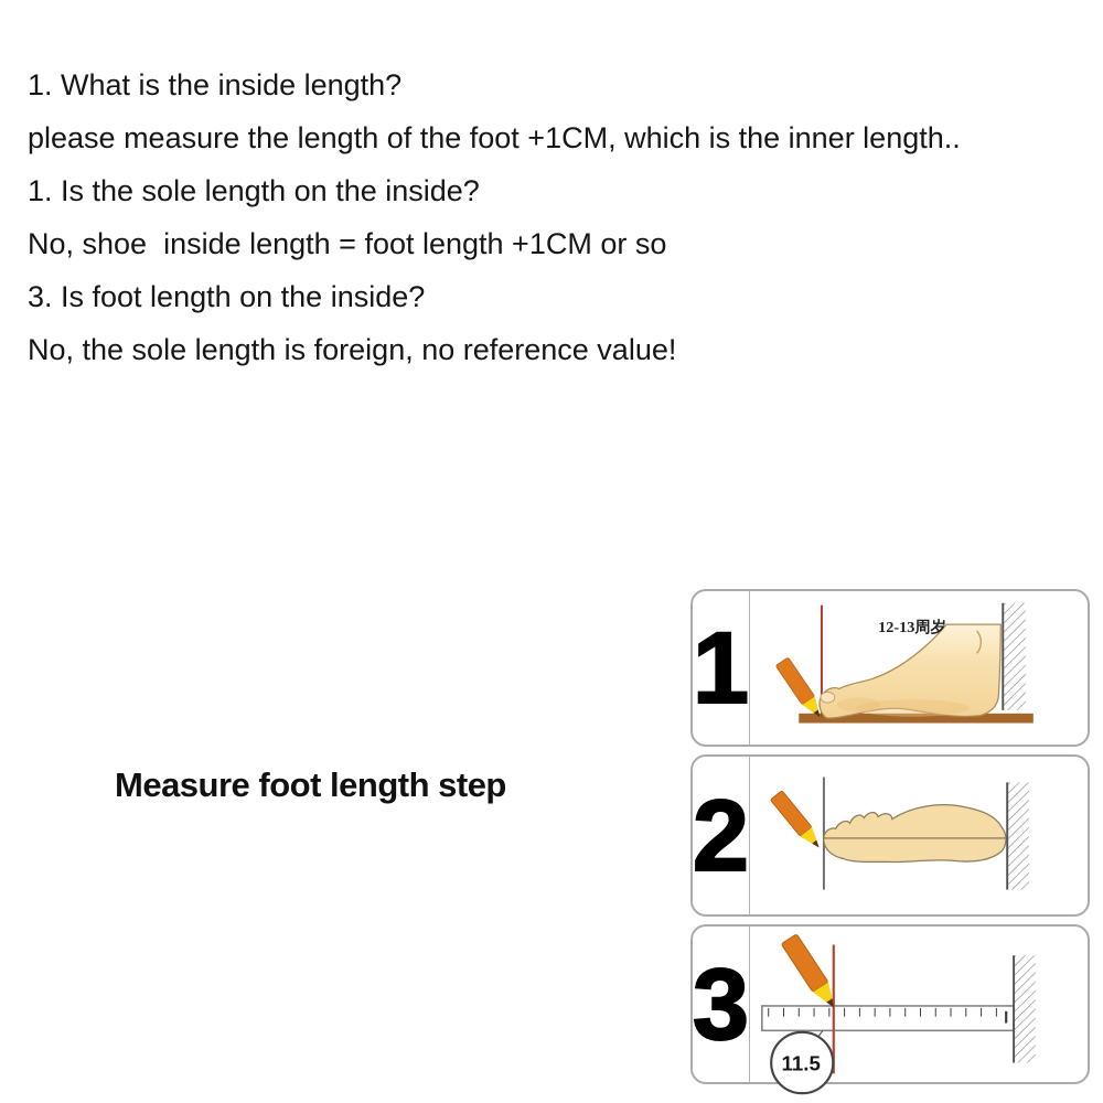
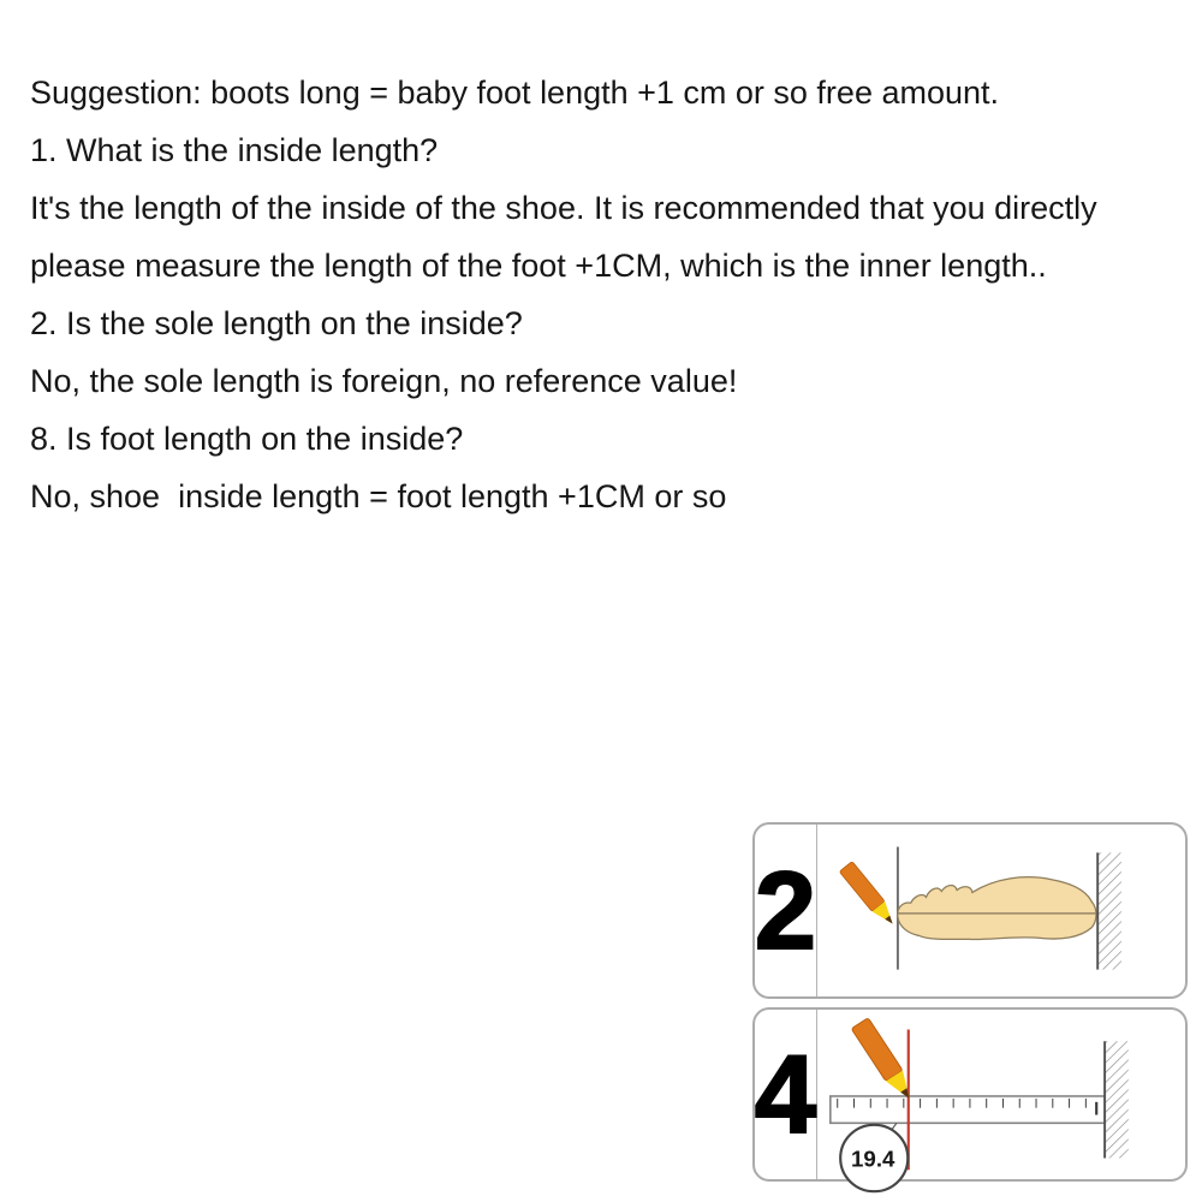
+ Suggestion: boots long = baby foot length +1 cm or so free amount.
  1. What is the inside length?
+ It's the length of the inside of the shoe. It is recommended that you directly
  please measure the length of the foot +1CM, which is the inner length..
- 1. Is the sole length on the inside?
+ 2. Is the sole length on the inside?
- No, shoe inside length = foot length +1CM or so
+ No, the sole length is foreign, no reference value!
- 3. Is foot length on the inside?
+ 8. Is foot length on the inside?
- No, the sole length is foreign, no reference value!
+ No, shoe inside length = foot length +1CM or so
- Measure foot length step
- 1
- 12-13周岁
  2
- 3
+ 4
- 11.5
+ 19.4
